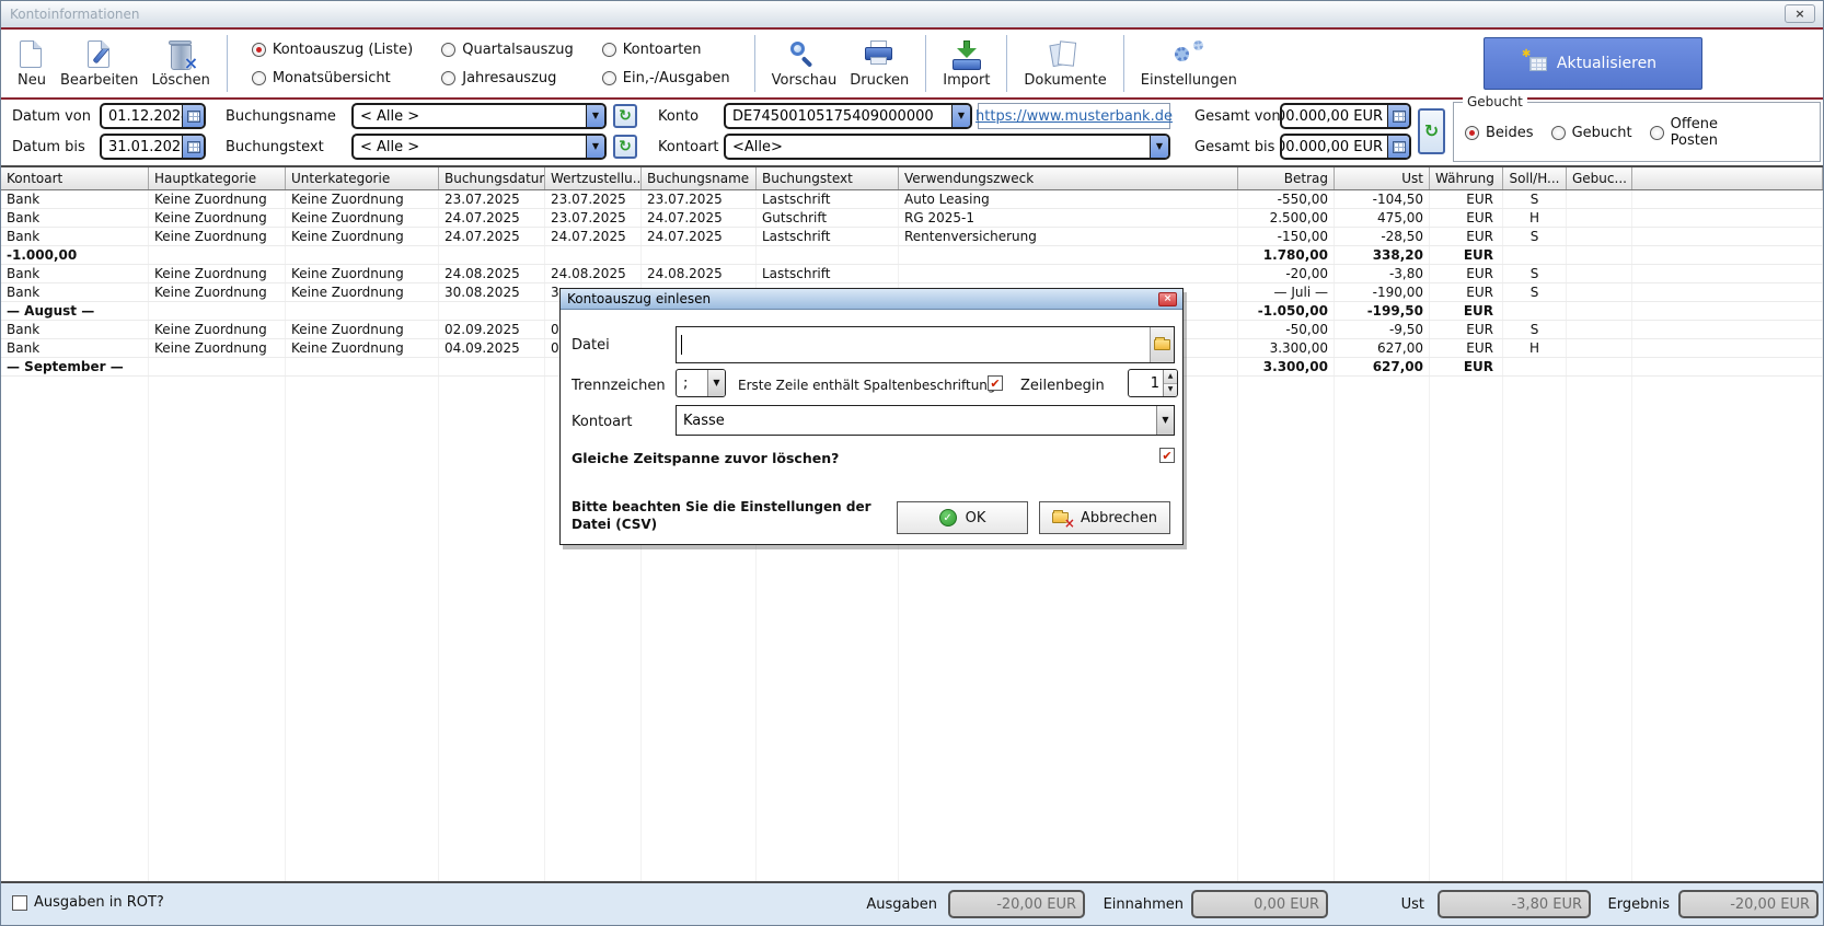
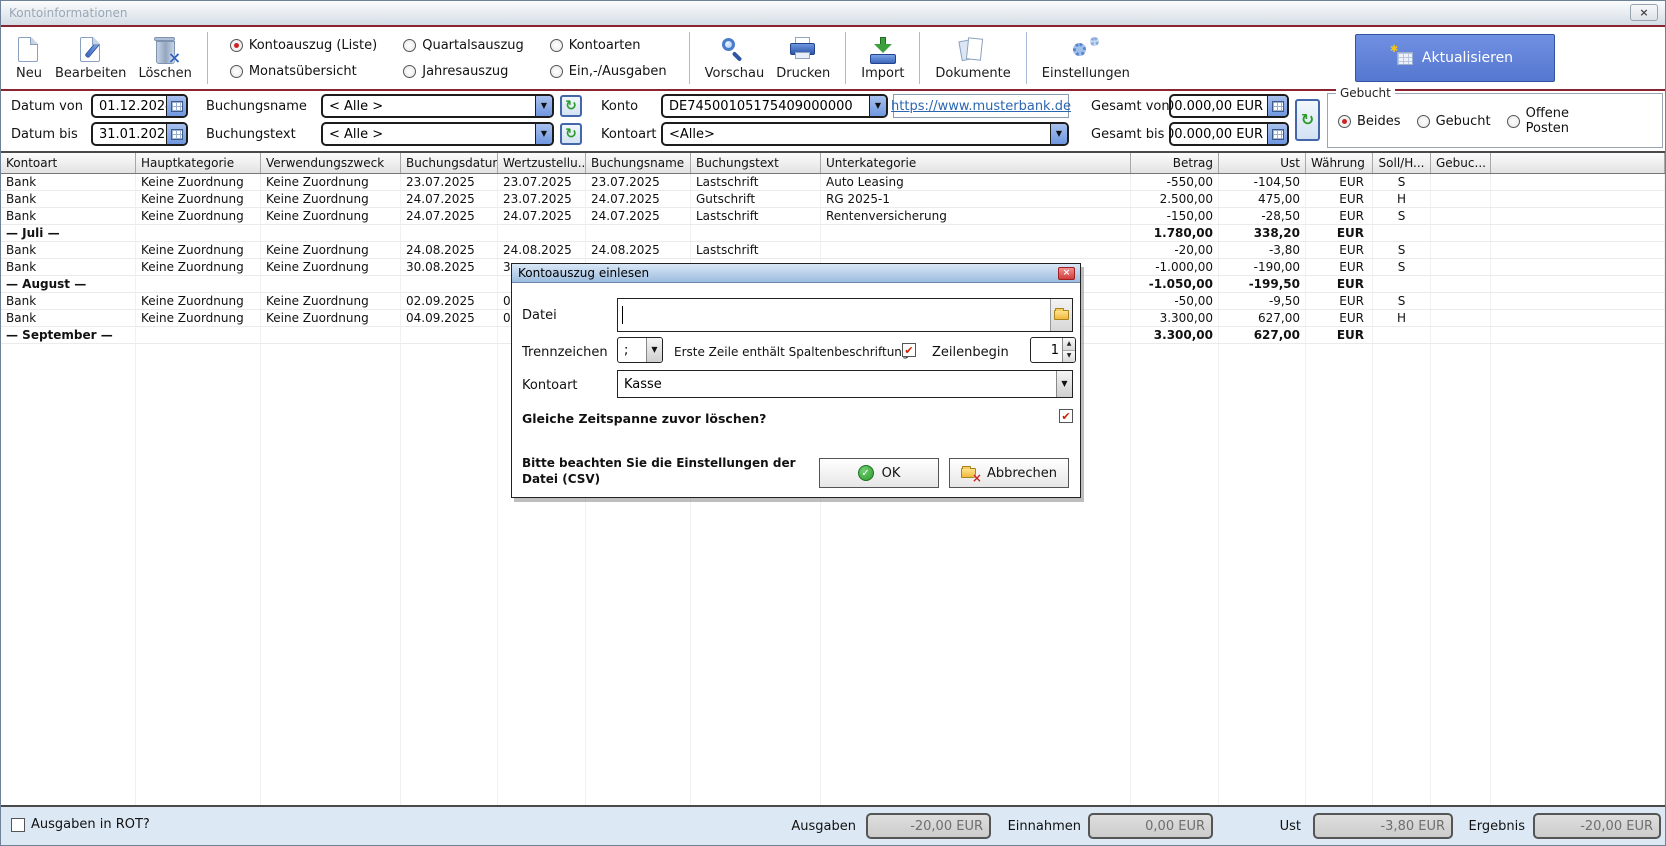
  Kontoinformationen
  ×
  Neu
  Bearbeiten
  ×
  Löschen
  Kontoauszug (Liste)
  Monatsübersicht
  Quartalsauszug
  Jahresauszug
  Kontoarten
  Ein,-/Ausgaben
  Vorschau
  Drucken
  Import
  Dokumente
  Einstellungen
  ✱
  Aktualisieren
  Datum von
  01.12.202
  Datum bis
  31.01.202
  Buchungsname
  < Alle >
  ▼
  ↻
  Buchungstext
  < Alle >
  ▼
  ↻
  Konto
  DE74500105175409000000
  ▼
  https://www.musterbank.de
  Kontoart
  <Alle>
  ▼
  Gesamt von
  00.000,00 EUR
  Gesamt bis
  00.000,00 EUR
  ↻
  Gebucht
  Beides
  Gebucht
  Offene Posten
  Kontoart
  Hauptkategorie
- Unterkategorie
+ Verwendungszweck
  Buchungsdatu
  Wertzustellu..
  Buchungsname
  Buchungstext
- Verwendungszweck
+ Unterkategorie
  Betrag
  Ust
  Währung
  Soll/H...
  Gebuc...
  Bank
  Keine Zuordnung
  Keine Zuordnung
  23.07.2025
  23.07.2025
  23.07.2025
  Lastschrift
  Auto Leasing
  -550,00
  -104,50
  EUR
  S
  Bank
  Keine Zuordnung
  Keine Zuordnung
  24.07.2025
  23.07.2025
  24.07.2025
  Gutschrift
  RG 2025-1
  2.500,00
  475,00
  EUR
  H
  Bank
  Keine Zuordnung
  Keine Zuordnung
  24.07.2025
  24.07.2025
  24.07.2025
  Lastschrift
  Rentenversicherung
  -150,00
  -28,50
  EUR
  S
- -1.000,00
+ — Juli —
  1.780,00
  338,20
  EUR
  Bank
  Keine Zuordnung
  Keine Zuordnung
  24.08.2025
  24.08.2025
  24.08.2025
  Lastschrift
  -20,00
  -3,80
  EUR
  S
  Bank
  Keine Zuordnung
  Keine Zuordnung
  30.08.2025
  3
- — Juli —
+ -1.000,00
  -190,00
  EUR
  S
  — August —
  -1.050,00
  -199,50
  EUR
  Bank
  Keine Zuordnung
  Keine Zuordnung
  02.09.2025
  0
  -50,00
  -9,50
  EUR
  S
  Bank
  Keine Zuordnung
  Keine Zuordnung
  04.09.2025
  0
  3.300,00
  627,00
  EUR
  H
  — September —
  3.300,00
  627,00
  EUR
  Ausgaben in ROT?
  Ausgaben
  -20,00 EUR
  Einnahmen
  0,00 EUR
  Ust
  -3,80 EUR
  Ergebnis
  -20,00 EUR
  Kontoauszug einlesen
  ×
  Datei
  Trennzeichen
  ;
  ▼
  Erste Zeile enthält Spaltenbeschriftun
  ✔
  Zeilenbegin
  1
  Kontoart
  Kasse
  ▼
  Gleiche Zeitspanne zuvor löschen?
  ✔
  Bitte beachten Sie die Einstellungen der
  Datei (CSV)
  ✓
  OK
  ×
  Abbrechen
